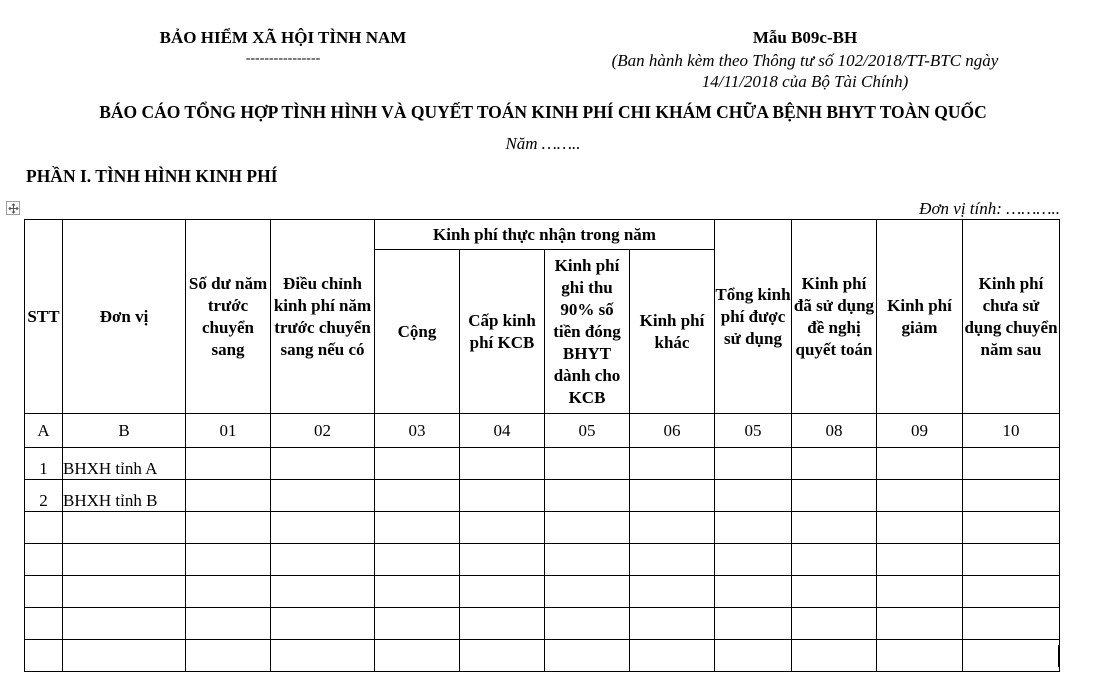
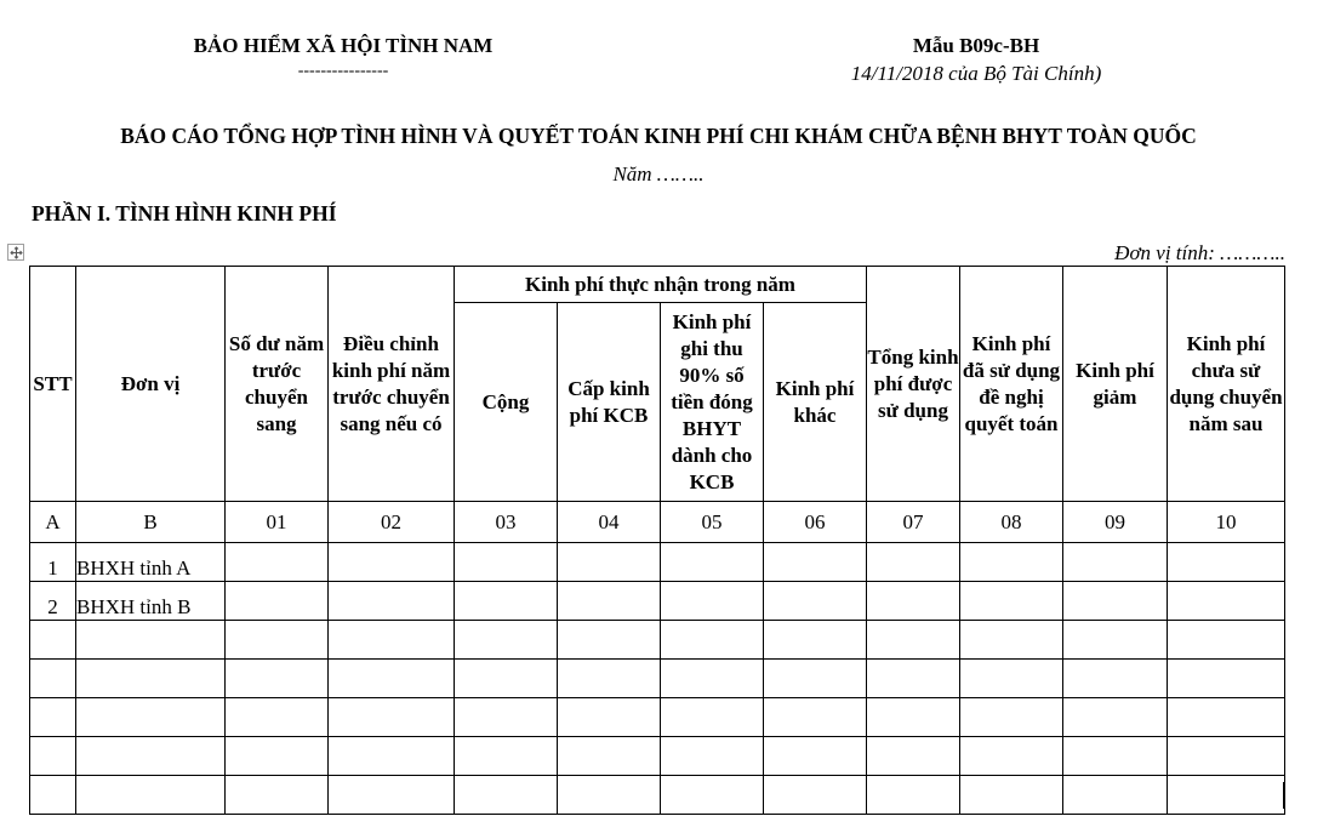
  BẢO HIỂM XÃ HỘI TÌNH NAM
  ----------------
  Mẫu B09c-BH
- (Ban hành kèm theo Thông tư số 102/2018/TT-BTC ngày
  14/11/2018 của Bộ Tài Chính)
  BÁO CÁO TỔNG HỢP TÌNH HÌNH VÀ QUYẾT TOÁN KINH PHÍ CHI KHÁM CHỮA BỆNH BHYT TOÀN QUỐC
  Năm ……..
  PHẦN I. TÌNH HÌNH KINH PHÍ
  Đơn vị tính: ………..
  STT	Đơn vị	Số dư năm trước chuyển sang	Điều chỉnh kinh phí năm trước chuyển sang nếu có	Kinh phí thực nhận trong năm	Tổng kinh phí được sử dụng	Kinh phí đã sử dụng đề nghị quyết toán	Kinh phí giảm	Kinh phí chưa sử dụng chuyển năm sau
  Cộng	Cấp kinh phí KCB	Kinh phí ghi thu 90% số tiền đóng BHYT dành cho KCB	Kinh phí khác
- A	B	01	02	03	04	05	06	05	08	09	10
+ A	B	01	02	03	04	05	06	07	08	09	10
  1	BHXH tỉnh A
  2	BHXH tỉnh B
